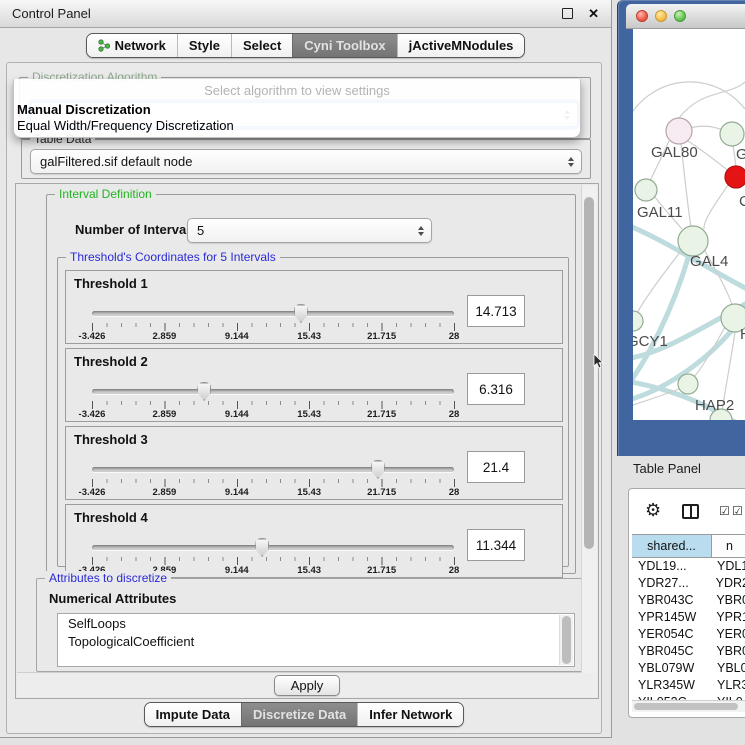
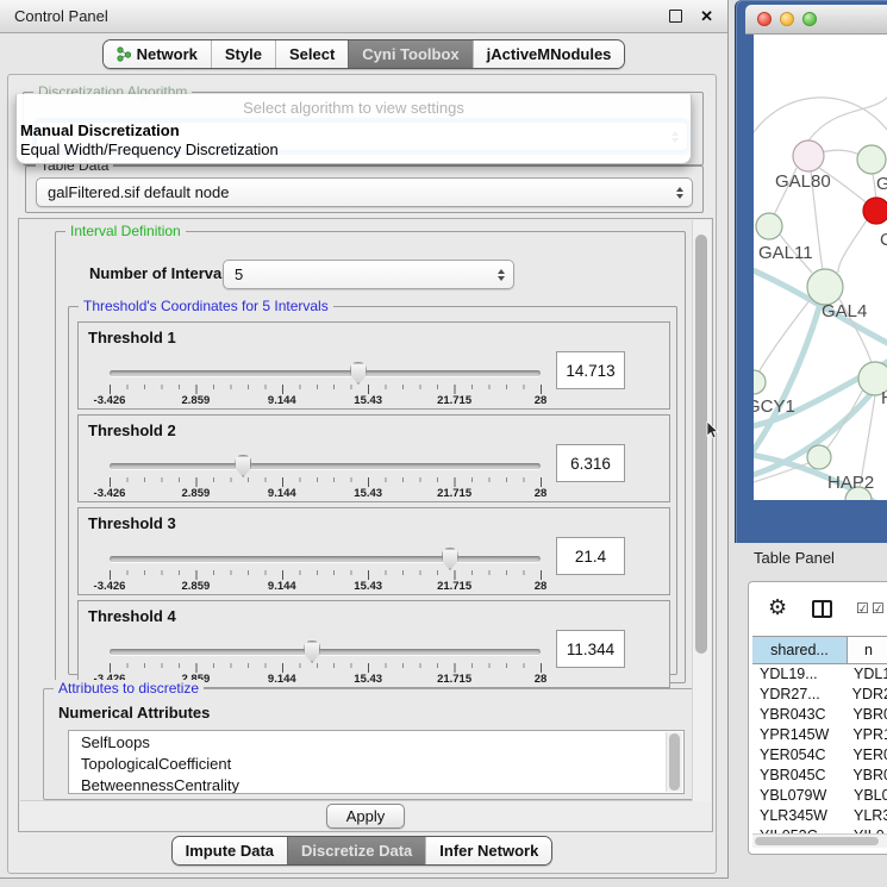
  Control Panel
  ✕
  Network
  Style
  Select
  Cyni Toolbox
  jActiveMNodules
  Discretization Algorithm
  Select algorithm to view settings
  Manual Discretization
  Equal Width/Frequency Discretization
  Table Data
  galFiltered.sif default node
  Interval Definition
  Number of Interva
  5
  Threshold's Coordinates for 5 Intervals
  Threshold 1
  -3.426
  2.859
  9.144
  15.43
  21.715
  28
  14.713
  Threshold 2
  -3.426
  2.859
  9.144
  15.43
  21.715
  28
  6.316
  Threshold 3
  -3.426
  2.859
  9.144
  15.43
  21.715
  28
  21.4
  Threshold 4
  9.144
  15.43
  21.715
  28
  11.344
  Attributes to discretize
  Numerical Attributes
  SelfLoops
  TopologicalCoefficient
+ BetweennessCentrality
  Apply
  Impute Data
  Discretize Data
  Infer Network
  GAL80
  C
  GAL11
  GAL4
  GCY1
  HAP2
  Table Panel
  ⚙
  ☑
  ☑
  shared...
  n
  YDL19...
  YDL
  YDR27...
  YDR
  YBR043C
  YBR
  YPR145W
  YPR
  YER054C
  YER
  YBR045C
  YBR
  YBL079W
  YBL0
  YLR345W
  YLR
